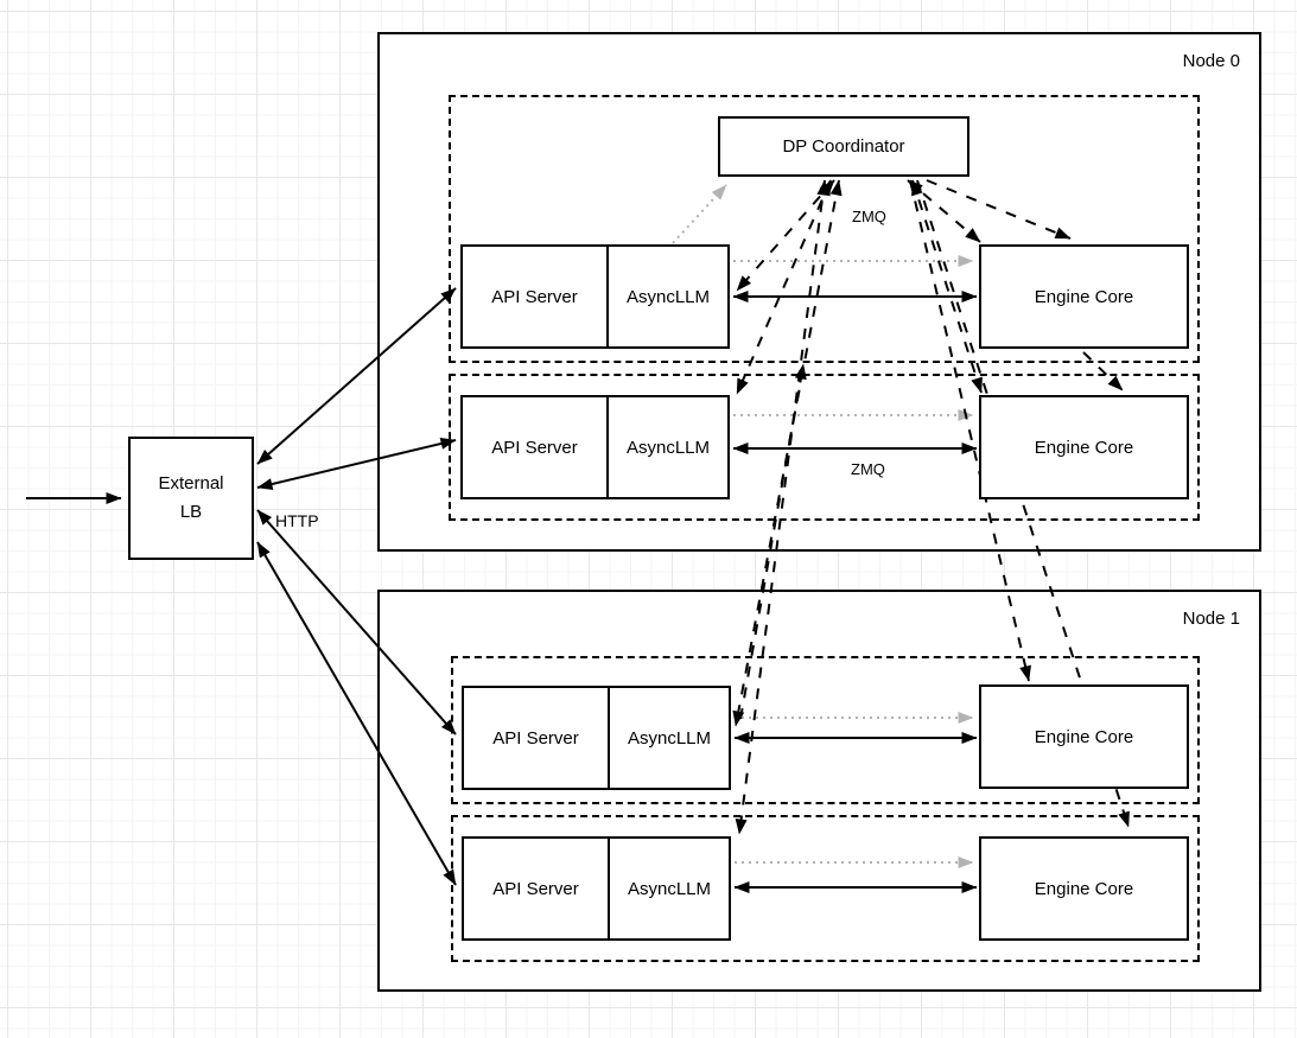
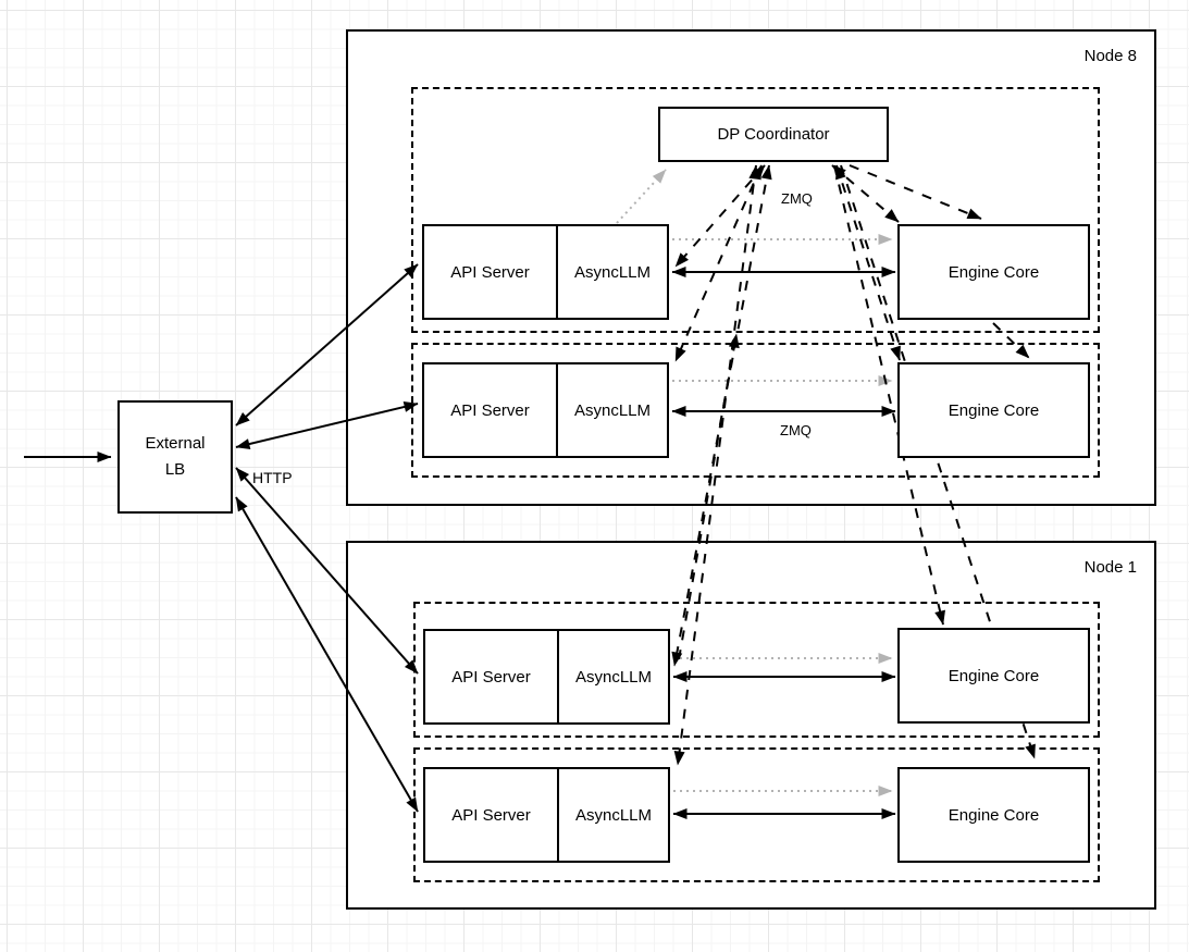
- Node 0
+ Node 8
  Node 1
  DP Coordinator
  External
  LB
  API Server
  AsyncLLM
  Engine Core
  API Server
  AsyncLLM
  Engine Core
  API Server
  AsyncLLM
  Engine Core
  API Server
  AsyncLLM
  Engine Core
  ZMQ
  ZMQ
  HTTP
